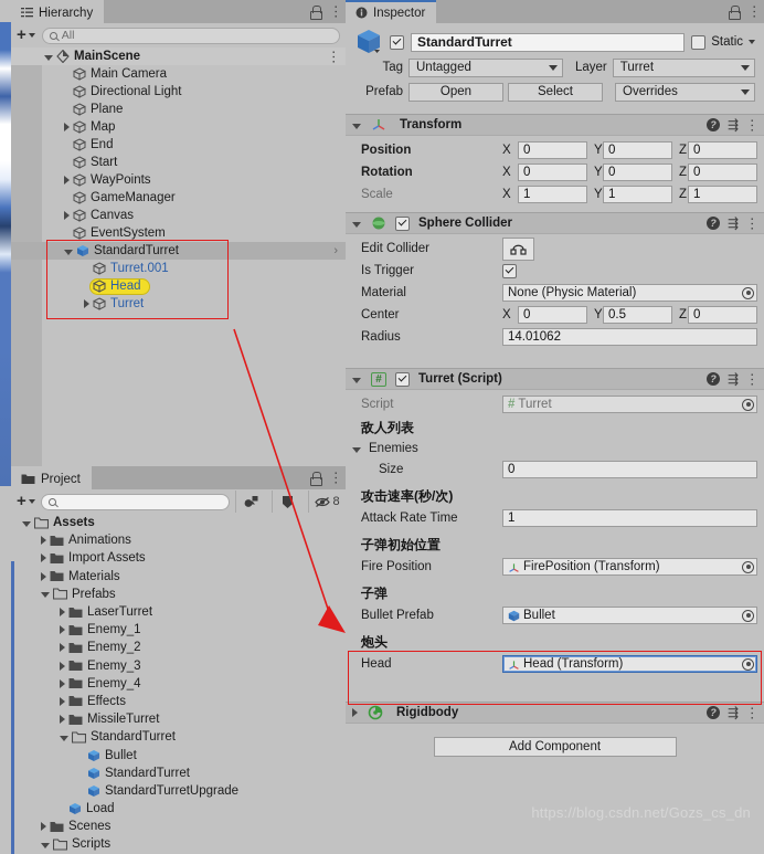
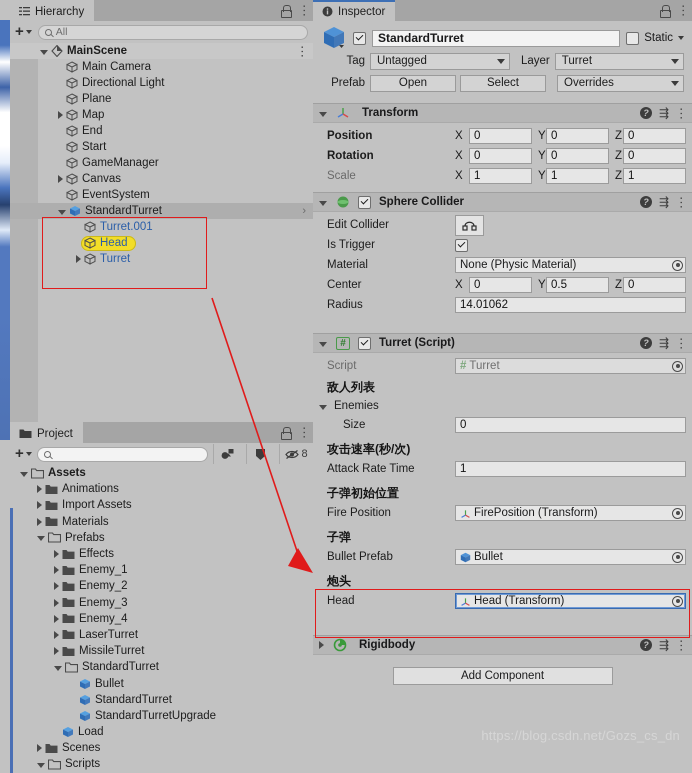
  Hierarchy
  +
  All
  MainScene
  Main Camera
  Directional Light
  Plane
  Map
  End
  Start
- WayPoints
  GameManager
  Canvas
  EventSystem
  StandardTurret
  ›
  Turret.001
  Head
  Turret
  Project
  +
  8
  Assets
  Animations
  Import Assets
  Materials
  Prefabs
- LaserTurret
+ Effects
  Enemy_1
  Enemy_2
  Enemy_3
  Enemy_4
- Effects
+ LaserTurret
  MissileTurret
  StandardTurret
  Bullet
  StandardTurret
  StandardTurretUpgrade
  Load
  Scenes
  Scripts
  Inspector
  StandardTurret
  Static
  Tag
  Untagged
  Layer
  Turret
  Prefab
  Open
  Select
  Overrides
  Transform
  ?
  ⇶
  Position
  X
  0
  Y
  0
  Z
  0
  Rotation
  X
  0
  Y
  0
  Z
  0
  Scale
  X
  1
  Y
  1
  Z
  1
  Sphere Collider
  ?
  ⇶
  Edit Collider
  Is Trigger
  Material
  None (Physic Material)
  Center
  X
  0
  Y
  0.5
  Z
  0
  Radius
  14.01062
  #
  Turret (Script)
  ?
  ⇶
  Script
  #
  Turret
  敌人列表
  Enemies
  Size
  0
  攻击速率(秒/次)
  Attack Rate Time
  1
  子弹初始位置
  Fire Position
  FirePosition (Transform)
  子弹
  Bullet Prefab
  Bullet
  炮头
  Head
  Head (Transform)
  Rigidbody
  ?
  ⇶
  Add Component
